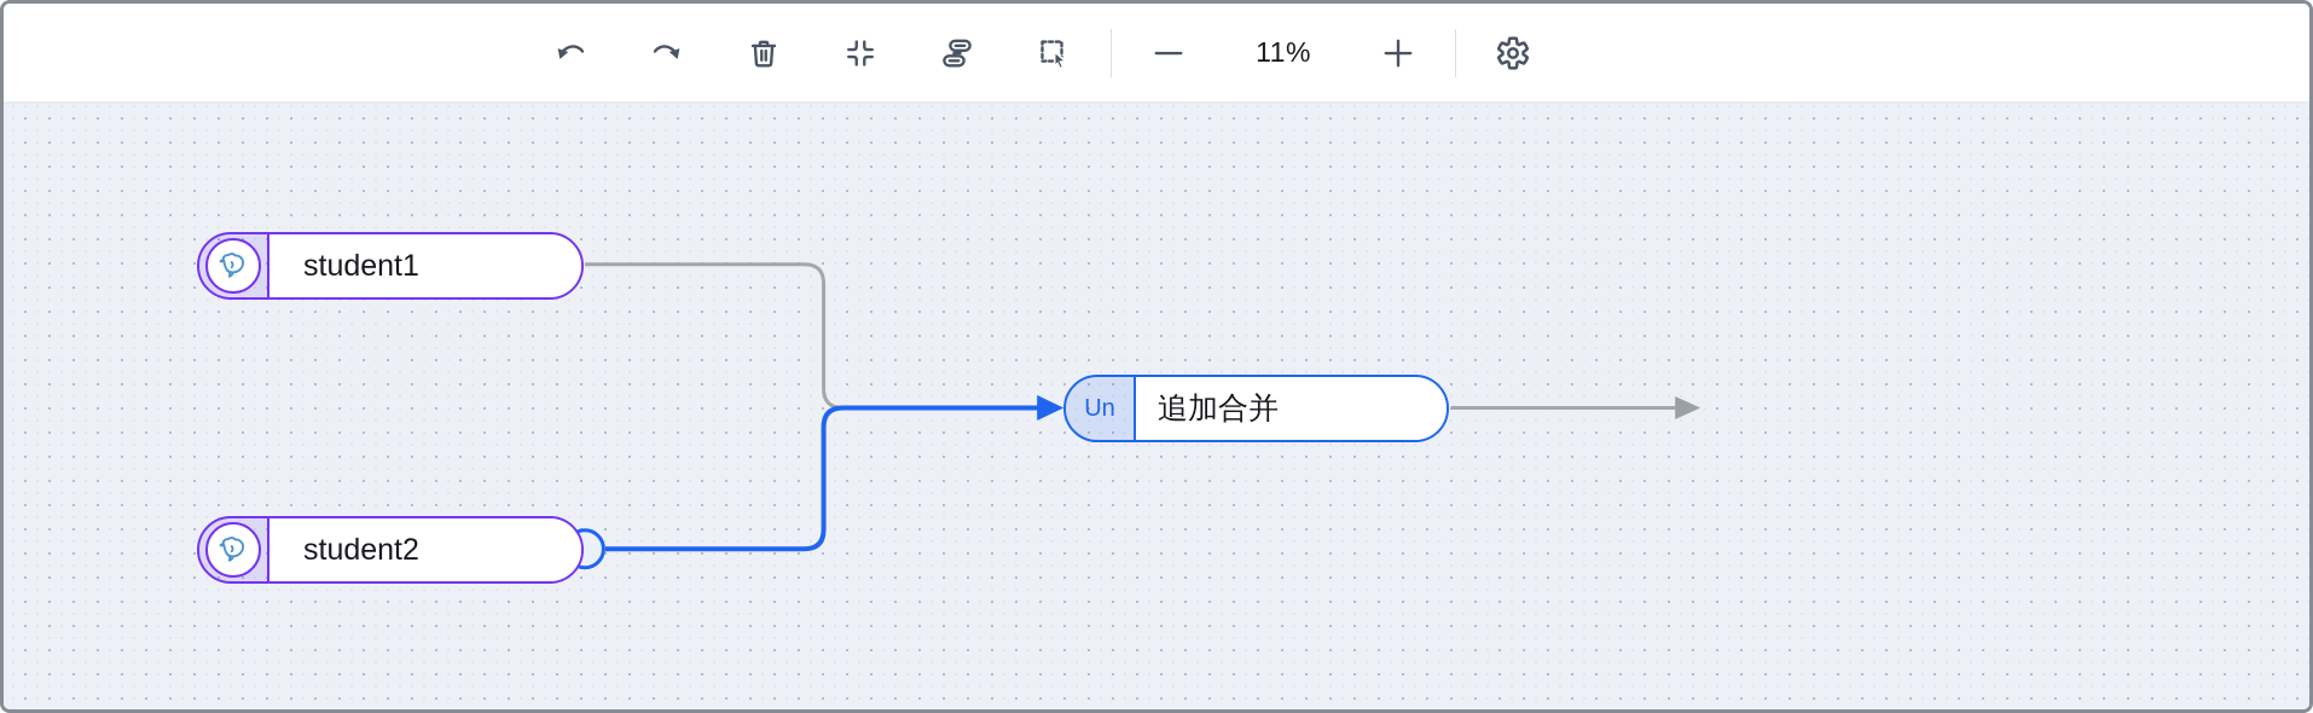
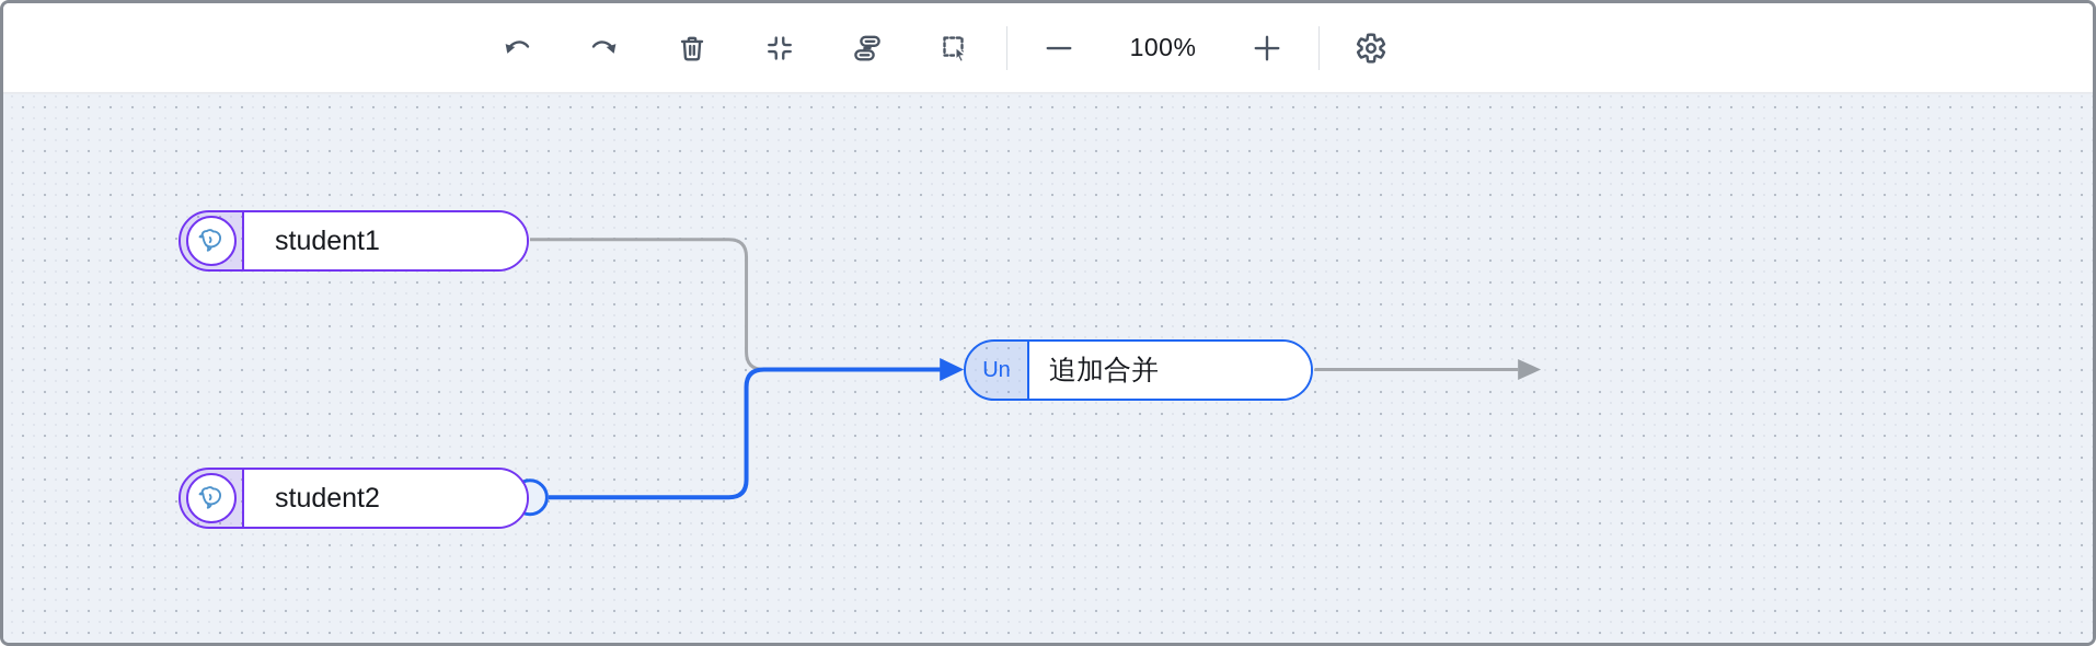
- 11%
+ 100%
  student1
  student2
  Un
  追加合并
